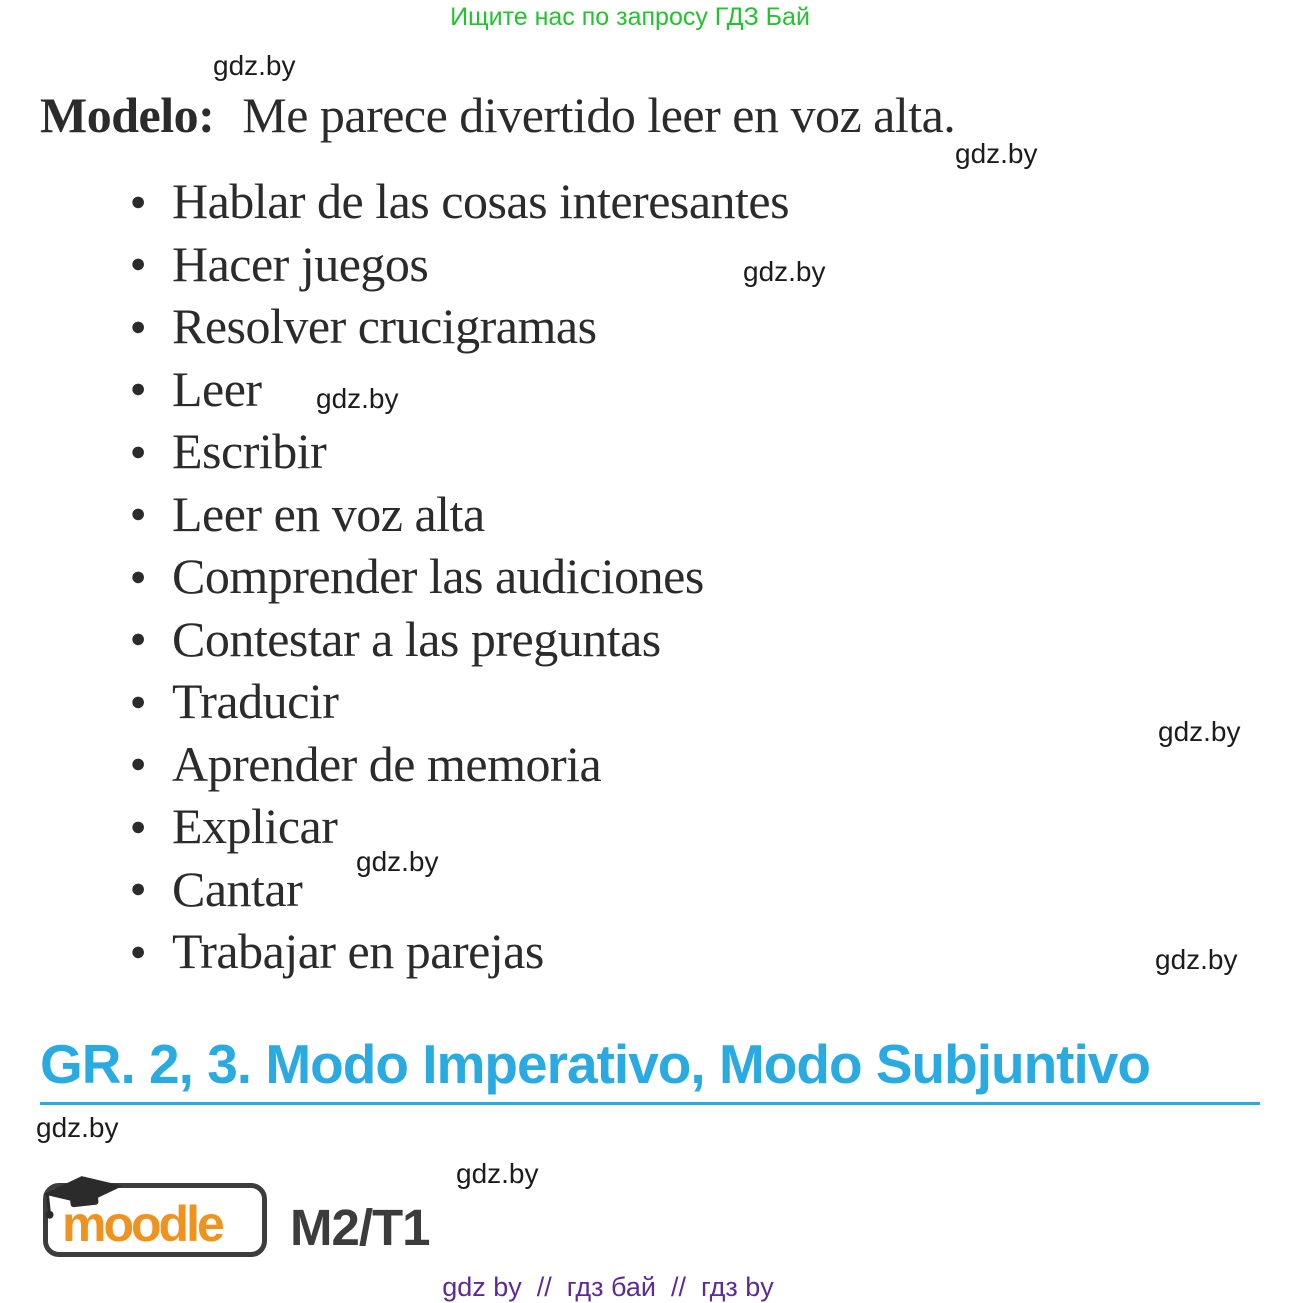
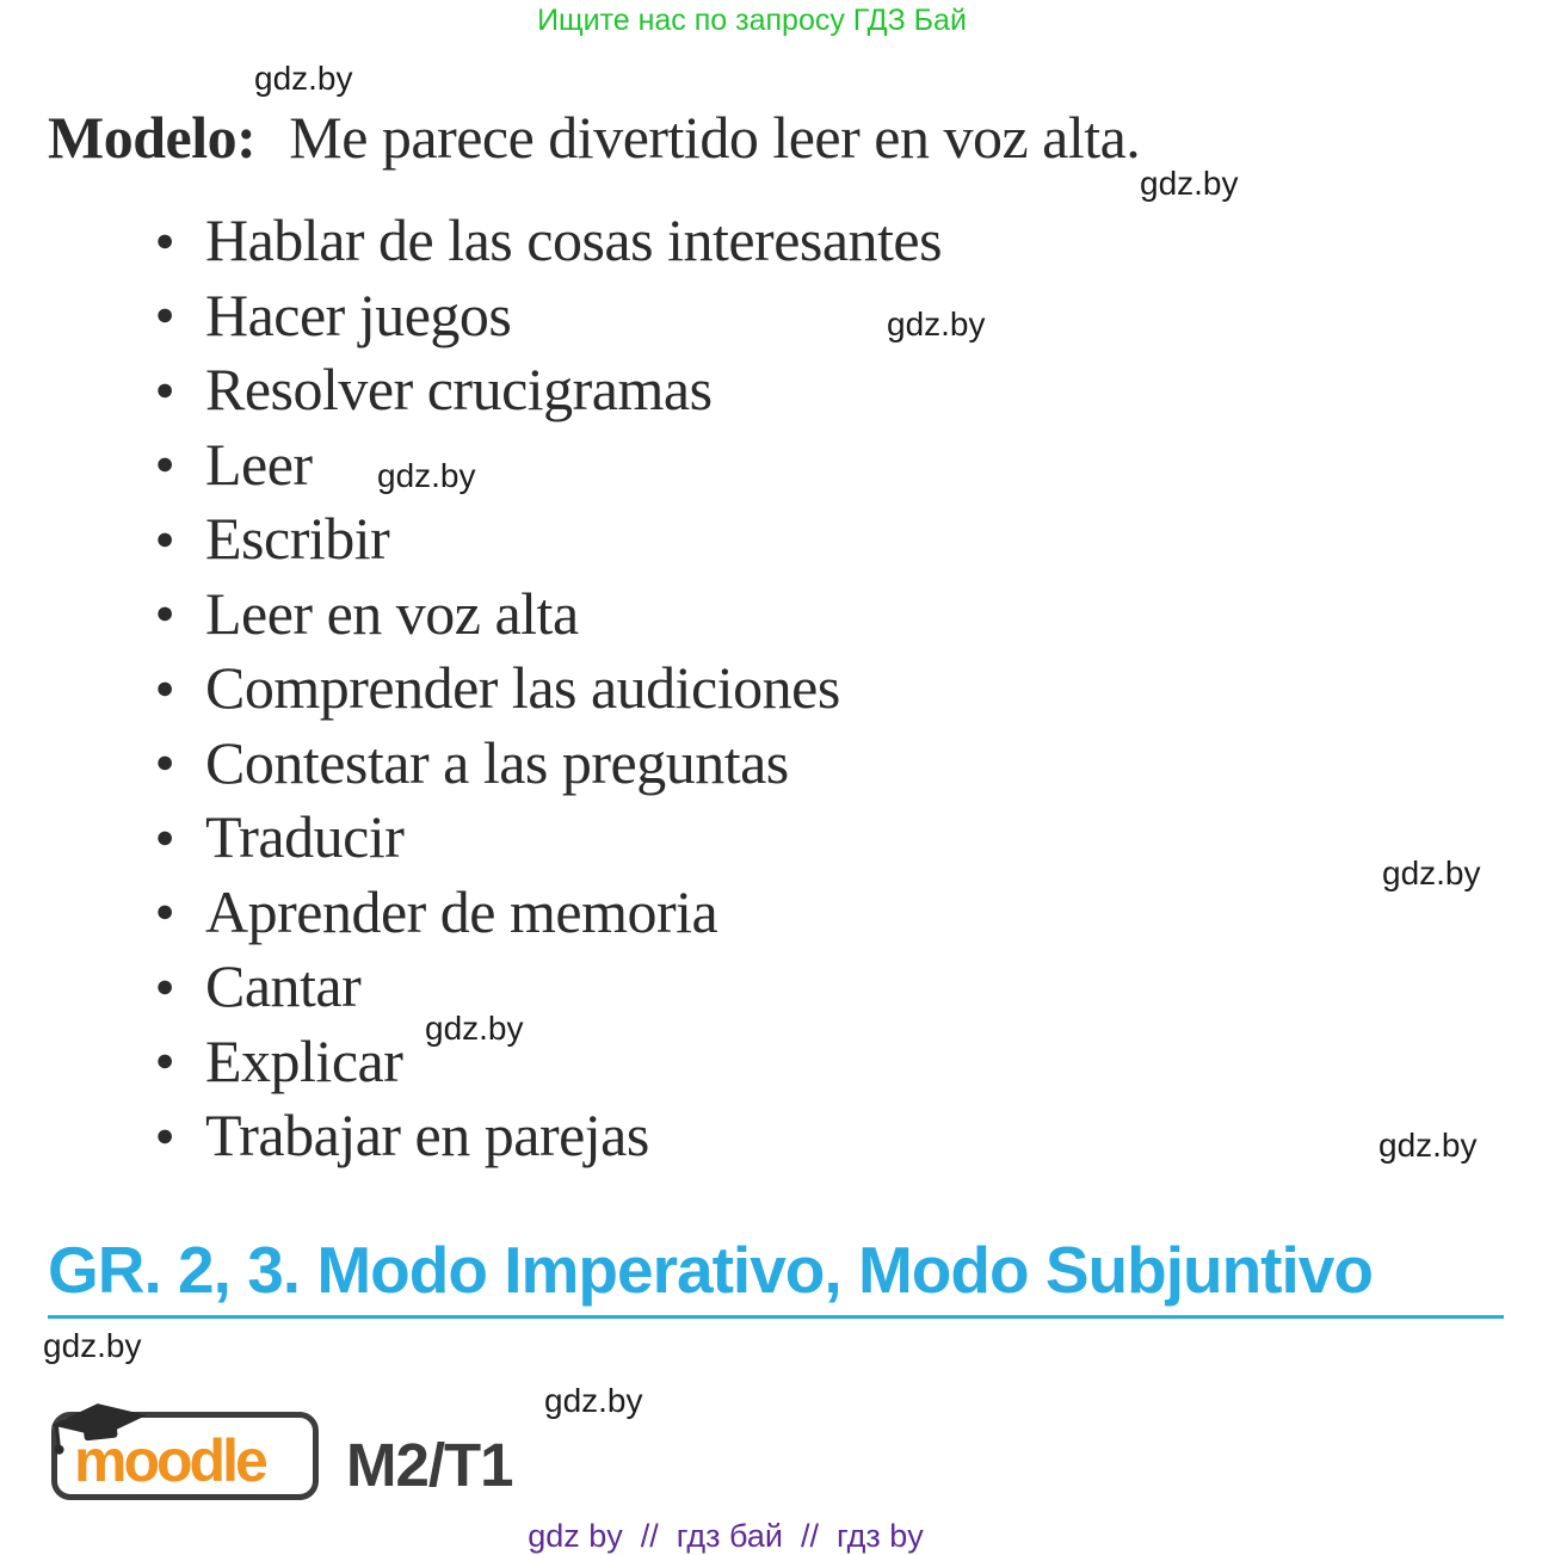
  Ищите нас по запросу ГДЗ Бай
  gdz.by
  gdz.by
  gdz.by
  gdz.by
  gdz.by
  gdz.by
  gdz.by
  gdz.by
  gdz.by
  Modelo: Me parece divertido leer en voz alta.
  ●
  Hablar de las cosas interesantes
  ●
  Hacer juegos
  ●
  Resolver crucigramas
  ●
  Leer
  ●
  Escribir
  ●
  Leer en voz alta
  ●
  Comprender las audiciones
  ●
  Contestar a las preguntas
  ●
  Traducir
  ●
  Aprender de memoria
  ●
- Explicar
+ Cantar
  ●
- Cantar
+ Explicar
  ●
  Trabajar en parejas
  GR. 2, 3. Modo Imperativo, Modo Subjuntivo
  moodle
  M2/T1
  gdz by // гдз бай // гдз by
